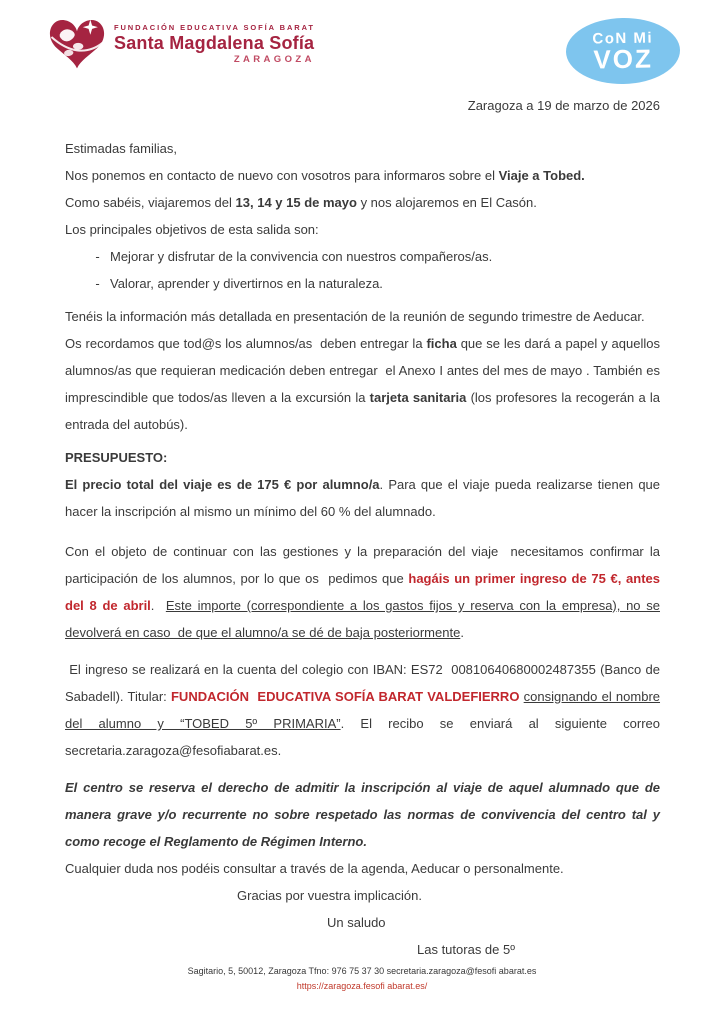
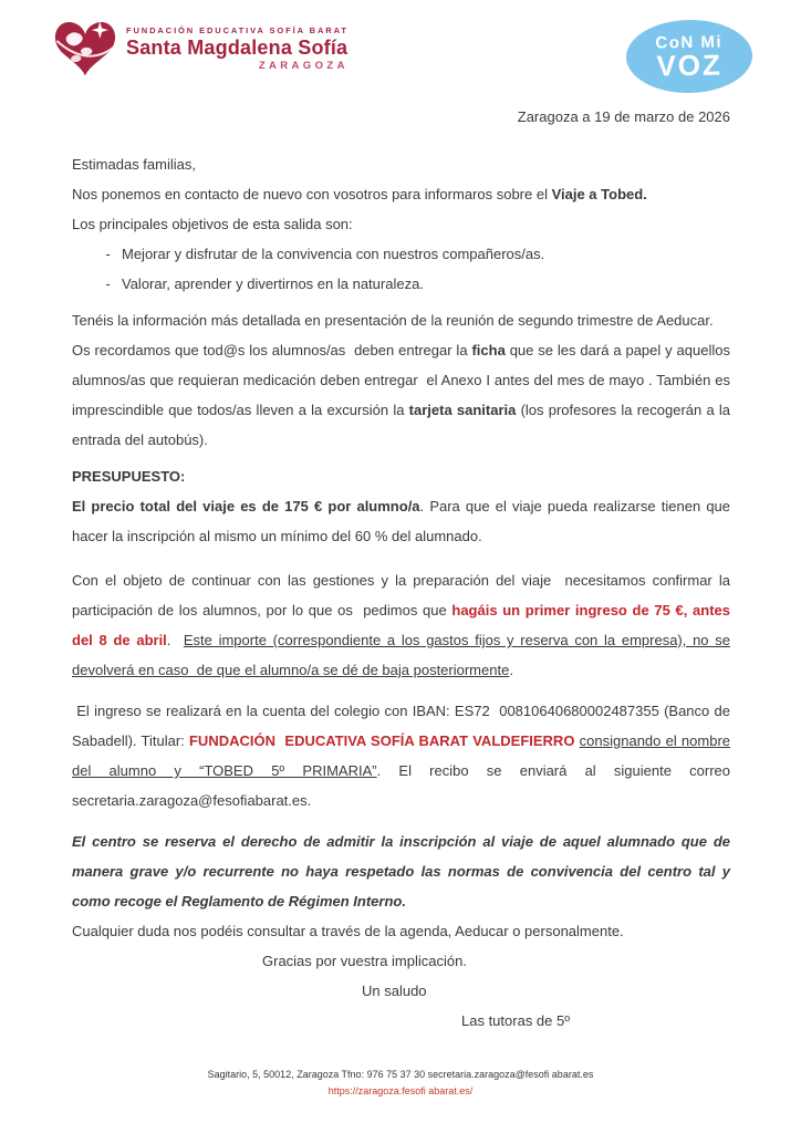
  FUNDACIÓN EDUCATIVA SOFÍA BARAT
  Santa Magdalena Sofía
  ZARAGOZA
  CoN Mi
  VOZ
  Zaragoza a 19 de marzo de 2026
  Estimadas familias,
  Nos ponemos en contacto de nuevo con vosotros para informaros sobre el Viaje a Tobed.
- Como sabéis, viajaremos del 13, 14 y 15 de mayo y nos alojaremos en El Casón.
  Los principales objetivos de esta salida son:
  -
  Mejorar y disfrutar de la convivencia con nuestros compañeros/as.
  -
  Valorar, aprender y divertirnos en la naturaleza.
  Tenéis la información más detallada en presentación de la reunión de segundo trimestre de Aeducar.
  Os recordamos que tod@s los alumnos/as deben entregar la ficha que se les dará a papel y aquellos alumnos/as que requieran medicación deben entregar el Anexo I antes del mes de mayo . También es imprescindible que todos/as lleven a la excursión la tarjeta sanitaria (los profesores la recogerán a la entrada del autobús).
  PRESUPUESTO:
  El precio total del viaje es de 175 € por alumno/a. Para que el viaje pueda realizarse tienen que hacer la inscripción al mismo un mínimo del 60 % del alumnado.
  Con el objeto de continuar con las gestiones y la preparación del viaje necesitamos confirmar la participación de los alumnos, por lo que os pedimos que hagáis un primer ingreso de 75 €, antes del 8 de abril. Este importe (correspondiente a los gastos fijos y reserva con la empresa), no se devolverá en caso de que el alumno/a se dé de baja posteriormente.
  El ingreso se realizará en la cuenta del colegio con IBAN: ES72 00810640680002487355 (Banco de Sabadell). Titular: FUNDACIÓN EDUCATIVA SOFÍA BARAT VALDEFIERRO consignando el nombre del alumno y “TOBED 5º PRIMARIA”. El recibo se enviará al siguiente correo secretaria.zaragoza@fesofiabarat.es.
- El centro se reserva el derecho de admitir la inscripción al viaje de aquel alumnado que de manera grave y/o recurrente no sobre respetado las normas de convivencia del centro tal y como recoge el Reglamento de Régimen Interno.
+ El centro se reserva el derecho de admitir la inscripción al viaje de aquel alumnado que de manera grave y/o recurrente no haya respetado las normas de convivencia del centro tal y como recoge el Reglamento de Régimen Interno.
  Cualquier duda nos podéis consultar a través de la agenda, Aeducar o personalmente.
  Gracias por vuestra implicación.
  Un saludo
  Las tutoras de 5º
  Sagitario, 5, 50012, Zaragoza Tfno: 976 75 37 30 secretaria.zaragoza@fesofi abarat.es
  https://zaragoza.fesofi abarat.es/
